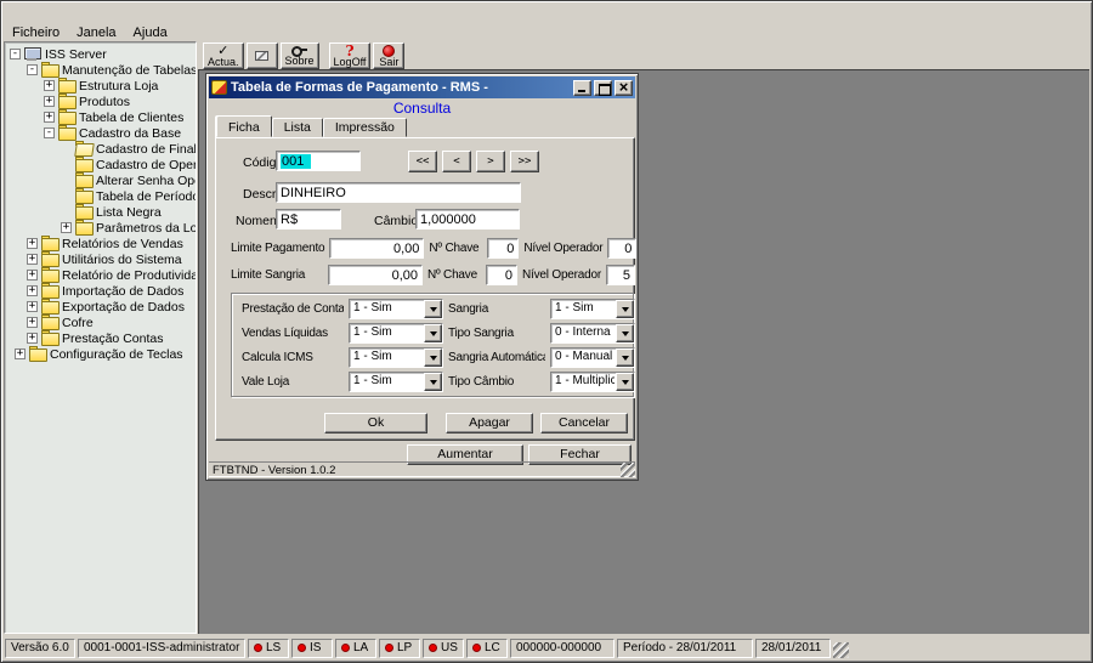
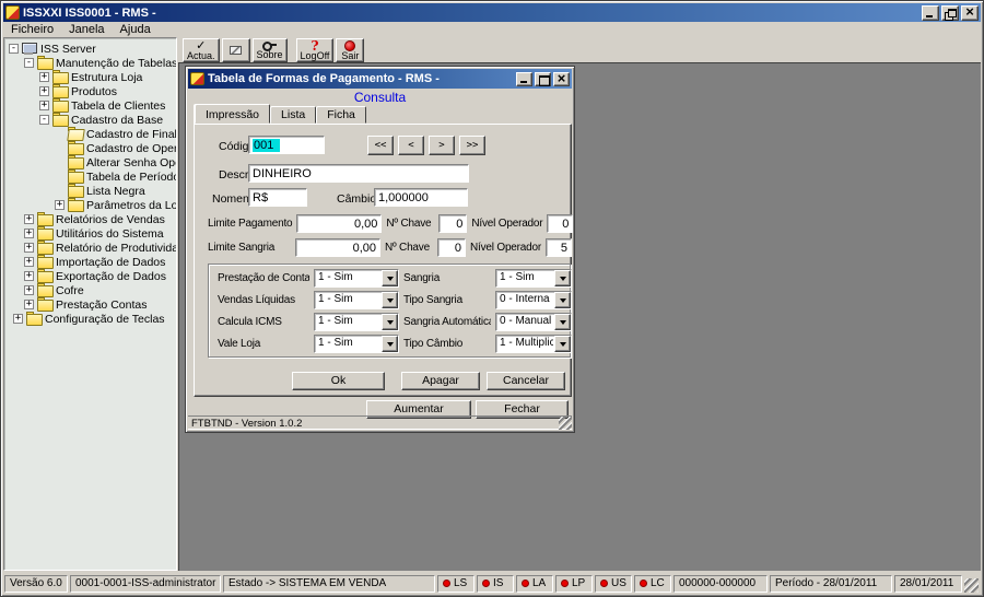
+ ISSXXI ISS0001 - RMS -
  Ficheiro
  Janela
  Ajuda
  -
  ISS Server
  -
  Manutenção de Tabelas
  +
  Estrutura Loja
  +
  Produtos
  +
  Tabela de Clientes
  -
  Cadastro da Base
  Cadastro de Oper
  Alterar Senha Op
  Tabela de Períod
  Lista Negra
  +
  Parâmetros da Lo
  +
  Relatórios de Vendas
  +
  Utilitários do Sistema
  +
  Relatório de Produtivida
  +
  Importação de Dados
  +
  Exportação de Dados
  +
  Cofre
  +
  Prestação Contas
  +
  Configuração de Teclas
  ✓
  Actua.
  Sobre
  ?
  LogOff
  Sair
  Tabela de Formas de Pagamento - RMS -
  Consulta
- Ficha
+ Impressão
  Lista
- Impressão
+ Ficha
  Códig
  001
  <<
  <
  >
  >>
  DINHEIRO
  R$
  Câmbi
  1,000000
  Limite Pagamento
  0,00
  Nº Chave
  0
  Nível Operador
  0
  Limite Sangria
  0,00
  Nº Chave
  0
  Nível Operador
  5
  Prestação de Conta
  1 - Sim
  Sangria
  1 - Sim
  Vendas Líquidas
  1 - Sim
  Tipo Sangria
  0 - Interna
  Calcula ICMS
  1 - Sim
  Sangria Automátic
  0 - Manual
  Vale Loja
  1 - Sim
  Tipo Câmbio
  1 - Multiplic
  Ok
  Apagar
  Cancelar
  Aumentar
  Fechar
  FTBTND - Version 1.0.2
  Versão 6.0
  0001-0001-ISS-administrator
+ Estado -> SISTEMA EM VENDA
  LS
  IS
  LA
  LP
  US
  LC
  000000-000000
  Período - 28/01/2011
  28/01/2011
